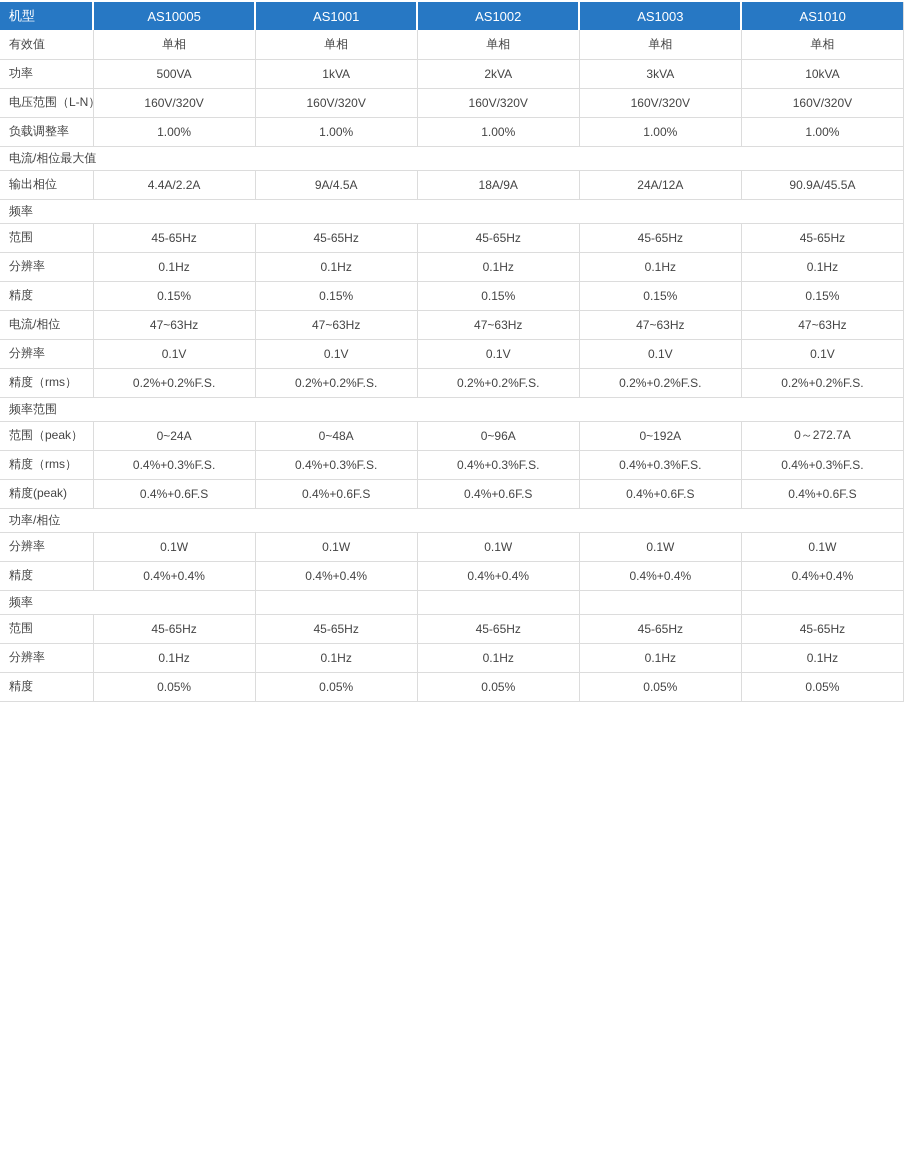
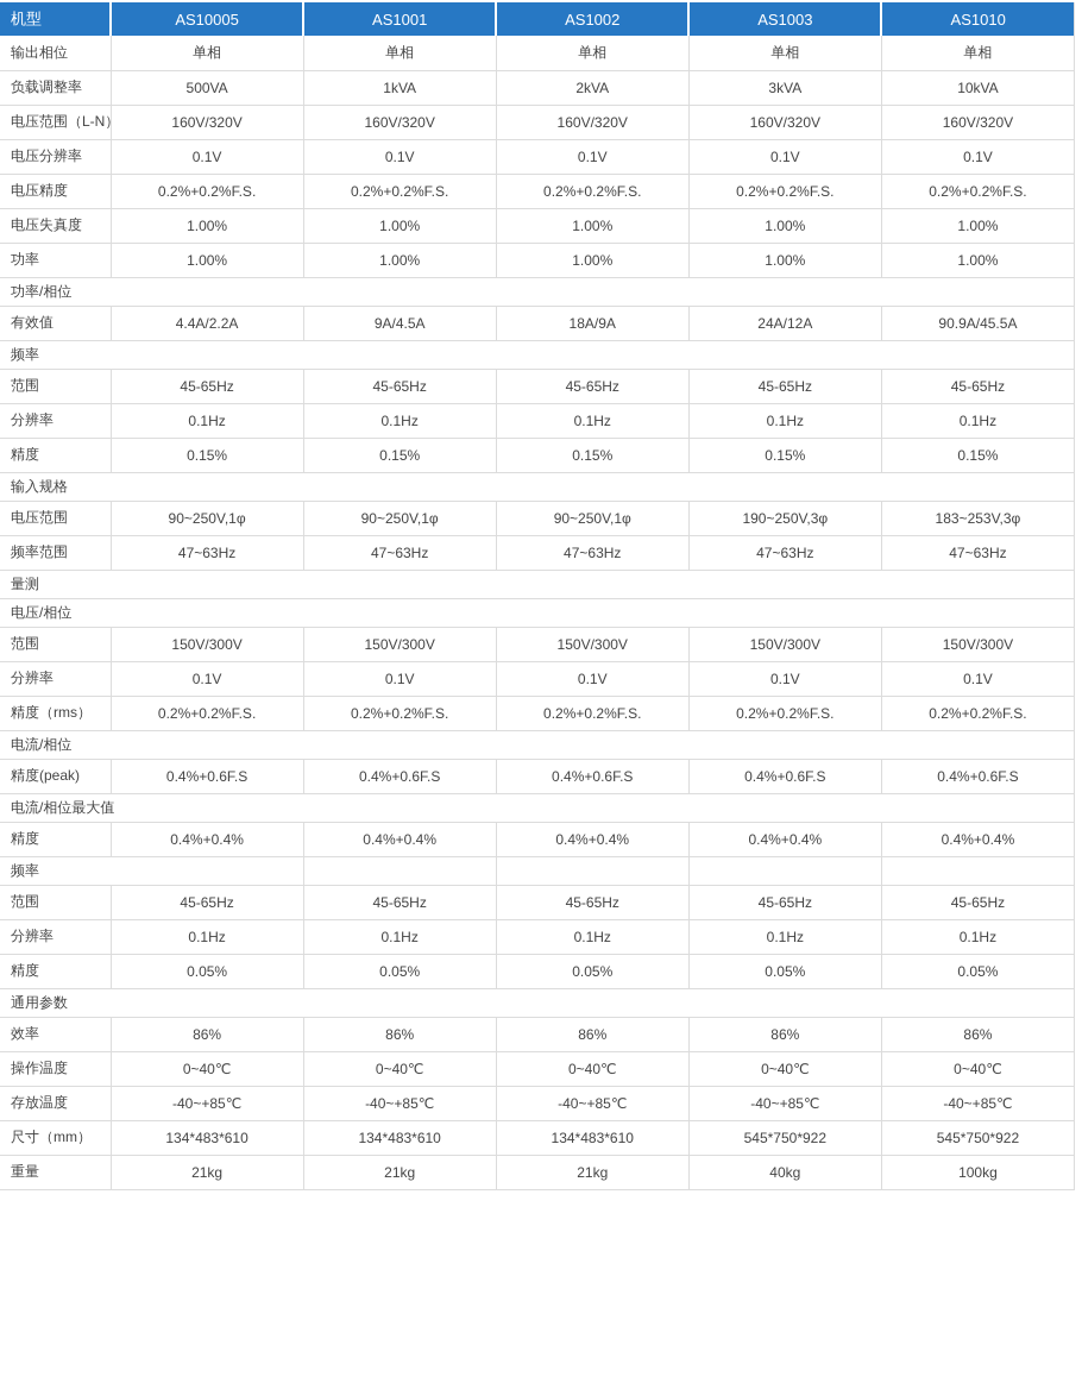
  机型	AS10005	AS1001	AS1002	AS1003	AS1010
- 有效值	单相	单相	单相	单相	单相
+ 输出相位	单相	单相	单相	单相	单相
- 功率	500VA	1kVA	2kVA	3kVA	10kVA
+ 负载调整率	500VA	1kVA	2kVA	3kVA	10kVA
  电压范围（L-N	160V/320V	160V/320V	160V/320V	160V/320V	160V/320V
+ 电压分辨率	0.1V	0.1V	0.1V	0.1V	0.1V
+ 电压精度	0.2%+0.2%F.S.	0.2%+0.2%F.S.	0.2%+0.2%F.S.	0.2%+0.2%F.S.	0.2%+0.2%F.S.
+ 电压失真度	1.00%	1.00%	1.00%	1.00%	1.00%
- 负载调整率	1.00%	1.00%	1.00%	1.00%	1.00%
+ 功率	1.00%	1.00%	1.00%	1.00%	1.00%
- 电流/相位最大值
+ 功率/相位
- 输出相位	4.4A/2.2A	9A/4.5A	18A/9A	24A/12A	90.9A/45.5A
+ 有效值	4.4A/2.2A	9A/4.5A	18A/9A	24A/12A	90.9A/45.5A
  频率
  范围	45-65Hz	45-65Hz	45-65Hz	45-65Hz	45-65Hz
  分辨率	0.1Hz	0.1Hz	0.1Hz	0.1Hz	0.1Hz
  精度	0.15%	0.15%	0.15%	0.15%	0.15%
+ 输入规格
+ 电压范围	90~250V,1φ	90~250V,1φ	90~250V,1φ	190~250V,3φ	183~253V,3φ
- 电流/相位	47~63Hz	47~63Hz	47~63Hz	47~63Hz	47~63Hz
+ 频率范围	47~63Hz	47~63Hz	47~63Hz	47~63Hz	47~63Hz
+ 量测
+ 电压/相位
+ 范围	150V/300V	150V/300V	150V/300V	150V/300V	150V/300V
  分辨率	0.1V	0.1V	0.1V	0.1V	0.1V
  精度（rms）	0.2%+0.2%F.S.	0.2%+0.2%F.S.	0.2%+0.2%F.S.	0.2%+0.2%F.S.	0.2%+0.2%F.S.
- 频率范围
+ 电流/相位
- 范围（peak）	0~24A	0~48A	0~96A	0~192A	0～272.7A
- 精度（rms）	0.4%+0.3%F.S.	0.4%+0.3%F.S.	0.4%+0.3%F.S.	0.4%+0.3%F.S.	0.4%+0.3%F.S.
  精度(peak)	0.4%+0.6F.S	0.4%+0.6F.S	0.4%+0.6F.S	0.4%+0.6F.S	0.4%+0.6F.S
- 功率/相位
+ 电流/相位最大值
- 分辨率	0.1W	0.1W	0.1W	0.1W	0.1W
  精度	0.4%+0.4%	0.4%+0.4%	0.4%+0.4%	0.4%+0.4%	0.4%+0.4%
  频率
  范围	45-65Hz	45-65Hz	45-65Hz	45-65Hz	45-65Hz
  分辨率	0.1Hz	0.1Hz	0.1Hz	0.1Hz	0.1Hz
  精度	0.05%	0.05%	0.05%	0.05%	0.05%
+ 通用参数
+ 效率	86%	86%	86%	86%	86%
+ 操作温度	0~40℃	0~40℃	0~40℃	0~40℃	0~40℃
+ 存放温度	-40~+85℃	-40~+85℃	-40~+85℃	-40~+85℃	-40~+85℃
+ 尺寸（mm）	134*483*610	134*483*610	134*483*610	545*750*922	545*750*922
+ 重量	21kg	21kg	21kg	40kg	100kg
